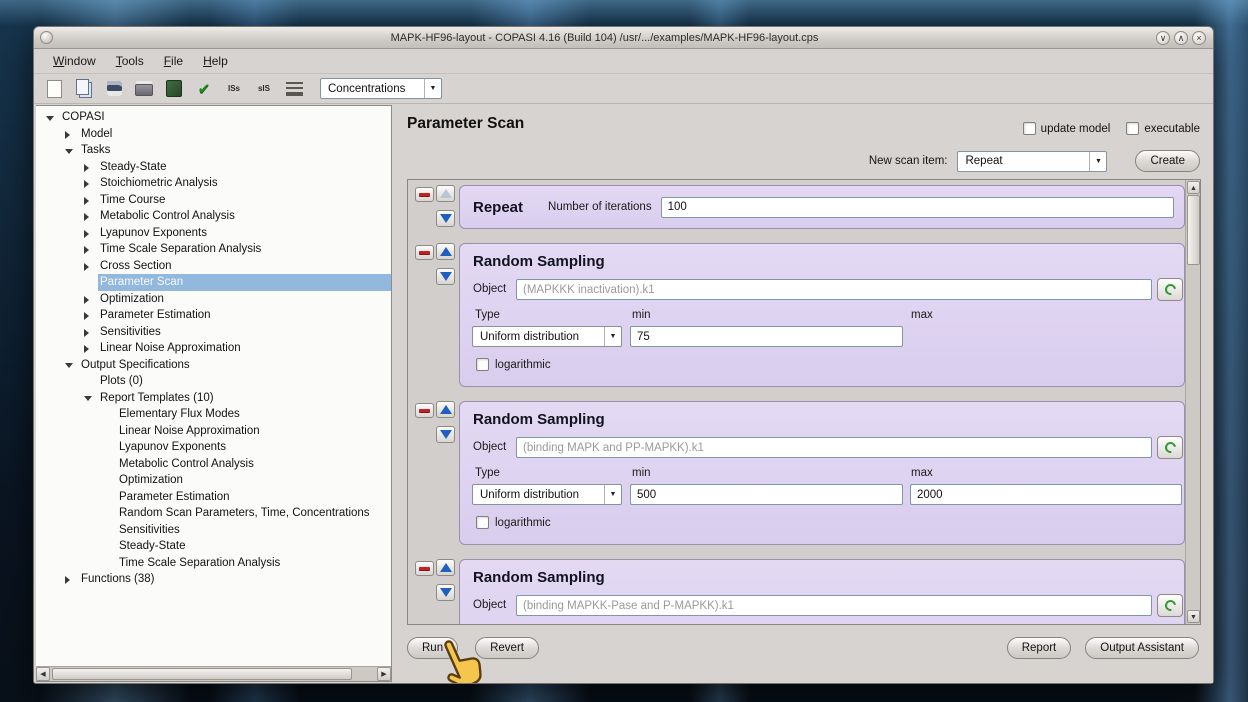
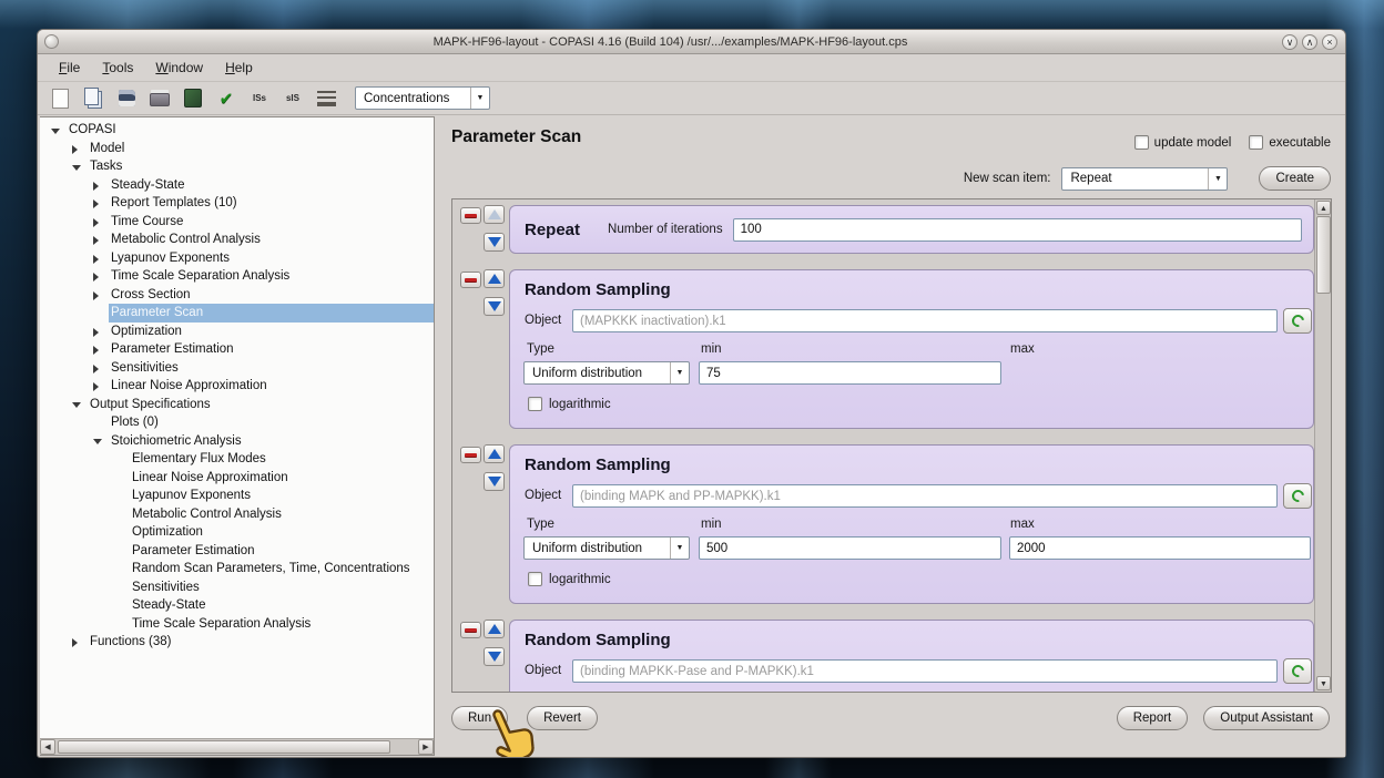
  MAPK-HF96-layout - COPASI 4.16 (Build 104) /usr/.../examples/MAPK-HF96-layout.cps
  ∨
  ∧
  ×
- Window
+ File
  Tools
- File
+ Window
  Help
  ✔
  ISs
  sIS
  Concentrations
  COPASI
  Model
  Tasks
  Steady-State
- Stoichiometric Analysis
+ Report Templates (10)
  Time Course
  Metabolic Control Analysis
  Lyapunov Exponents
  Time Scale Separation Analysis
  Cross Section
  Parameter Scan
  Optimization
  Parameter Estimation
  Sensitivities
  Linear Noise Approximation
  Output Specifications
  Plots (0)
- Report Templates (10)
+ Stoichiometric Analysis
  Elementary Flux Modes
  Linear Noise Approximation
  Lyapunov Exponents
  Metabolic Control Analysis
  Optimization
  Parameter Estimation
  Random Scan Parameters, Time, Concentrations
  Sensitivities
  Steady-State
  Time Scale Separation Analysis
  Functions (38)
  Parameter Scan
  update model
  executable
  New scan item:
  Repeat
  Create
  Repeat
  Number of iterations
  100
  Random Sampling
  Object
  (MAPKKK inactivation).k1
  Type
  min
  max
  Uniform distribution
  75
  logarithmic
  Random Sampling
  Object
  (binding MAPK and PP-MAPKK).k1
  Type
  min
  max
  Uniform distribution
  500
  2000
  logarithmic
  Random Sampling
  Object
  (binding MAPKK-Pase and P-MAPKK).k1
  Run
  Revert
  Report
  Output Assistant
